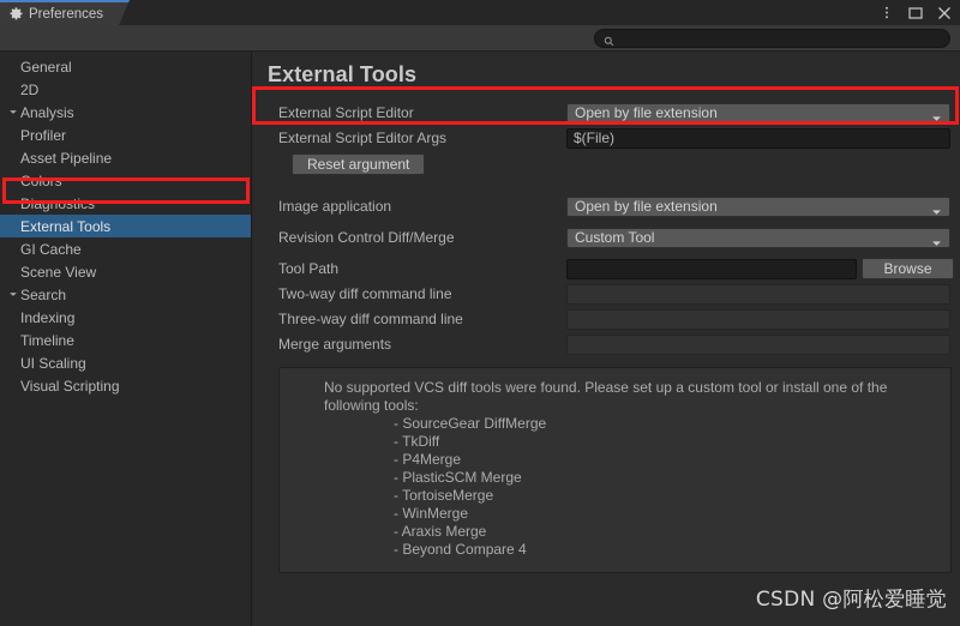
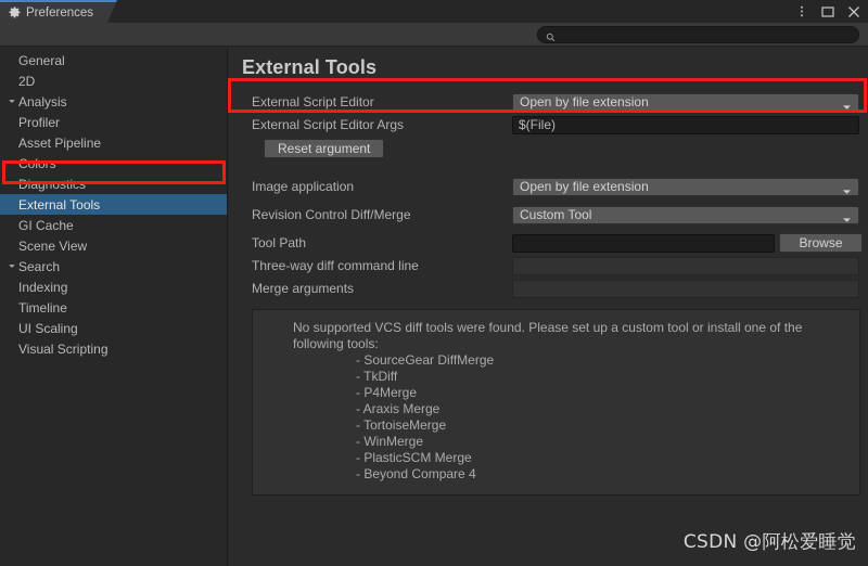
  Preferences
  General
  2D
  Analysis
  Profiler
  Asset Pipeline
  Colors
  Diagnostics
  External Tools
  GI Cache
  Scene View
  Search
  Indexing
  Timeline
  UI Scaling
  Visual Scripting
  External Tools
  External Script Editor
  Open by file extension
  External Script Editor Args
  $(File)
  Reset argument
  Image application
  Open by file extension
  Revision Control Diff/Merge
  Custom Tool
  Tool Path
  Browse
- Two-way diff command line
  Three-way diff command line
  Merge arguments
  No supported VCS diff tools were found. Please set up a custom tool or install one of the following tools:
  - SourceGear DiffMerge
  - TkDiff
  - P4Merge
- - PlasticSCM Merge
+ - Araxis Merge
  - TortoiseMerge
  - WinMerge
- - Araxis Merge
+ - PlasticSCM Merge
  - Beyond Compare 4
  CSDN @阿松爱睡觉
